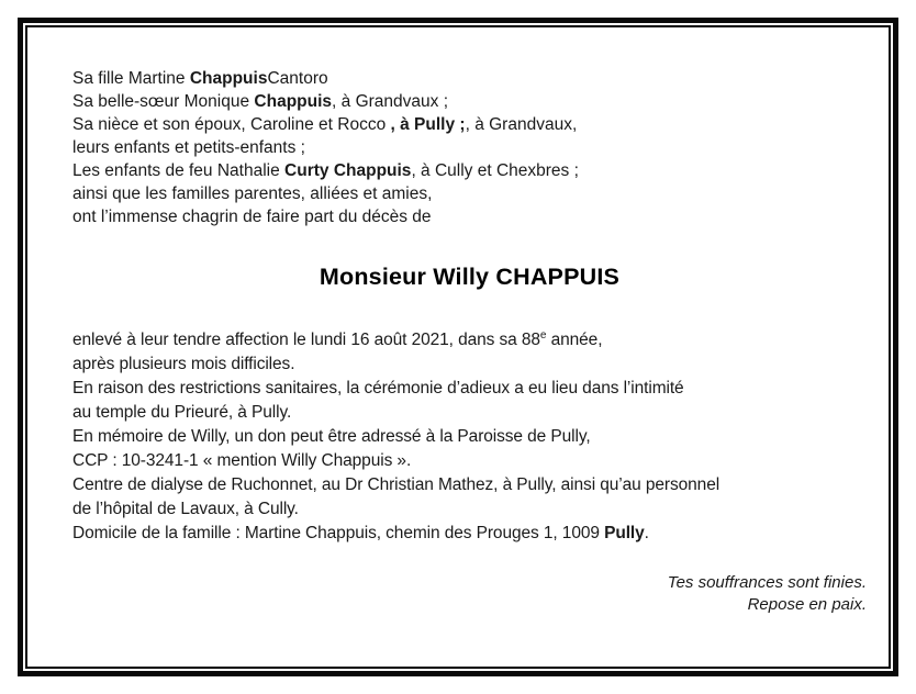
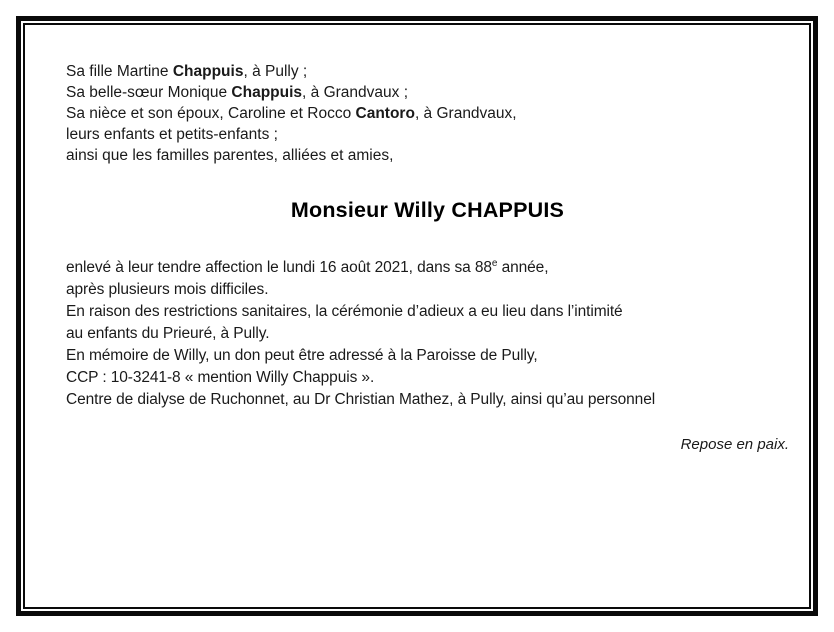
- Sa fille Martine ChappuisCantoro
+ Sa fille Martine Chappuis, à Pully ;
  Sa belle-sœur Monique Chappuis, à Grandvaux ;
- Sa nièce et son époux, Caroline et Rocco , à Pully ;, à Grandvaux,
+ Sa nièce et son époux, Caroline et Rocco Cantoro, à Grandvaux,
  leurs enfants et petits-enfants ;
- Les enfants de feu Nathalie Curty Chappuis, à Cully et Chexbres ;
  ainsi que les familles parentes, alliées et amies,
- ont l’immense chagrin de faire part du décès de
  Monsieur Willy CHAPPUIS
  enlevé à leur tendre affection le lundi 16 août 2021, dans sa 88e année,
  après plusieurs mois difficiles.
  En raison des restrictions sanitaires, la cérémonie d’adieux a eu lieu dans l’intimité
- au temple du Prieuré, à Pully.
+ au enfants du Prieuré, à Pully.
  En mémoire de Willy, un don peut être adressé à la Paroisse de Pully,
- CCP : 10-3241-1 « mention Willy Chappuis ».
+ CCP : 10-3241-8 « mention Willy Chappuis ».
  Centre de dialyse de Ruchonnet, au Dr Christian Mathez, à Pully, ainsi qu’au personnel
- de l’hôpital de Lavaux, à Cully.
- Domicile de la famille : Martine Chappuis, chemin des Prouges 1, 1009 Pully.
- Tes souffrances sont finies.
  Repose en paix.
